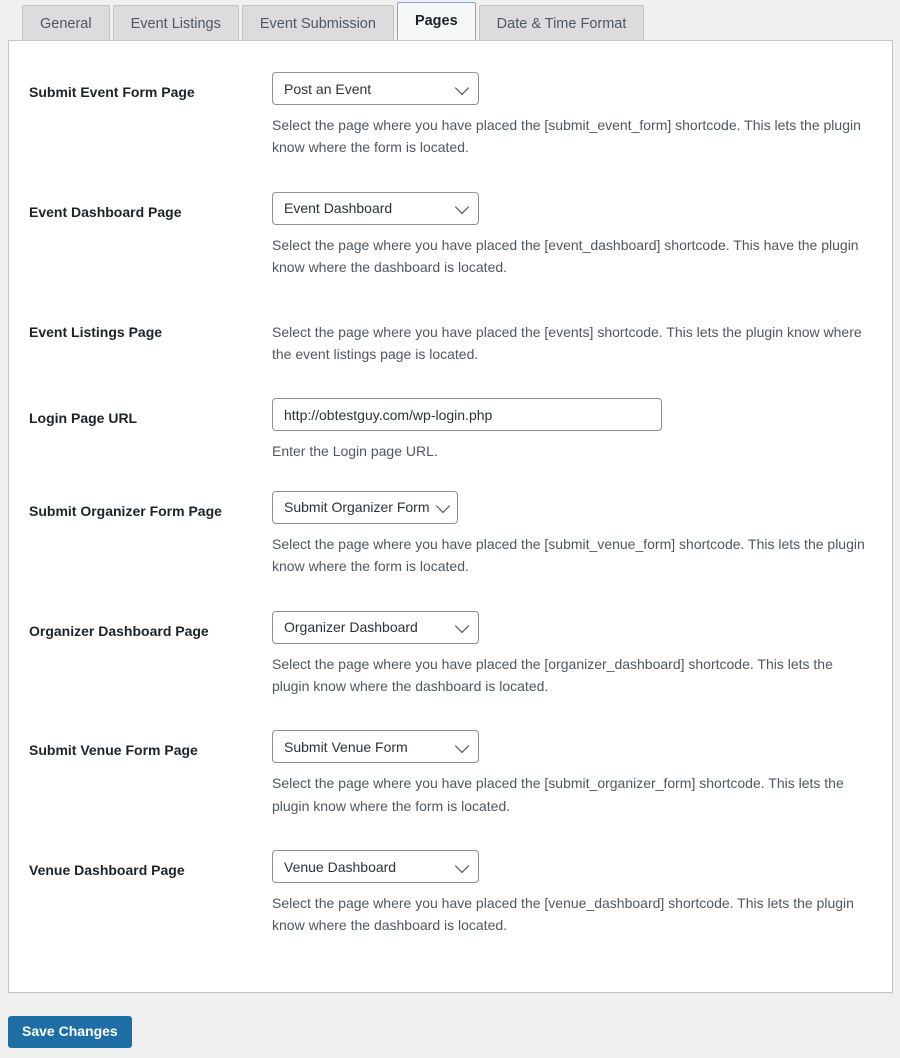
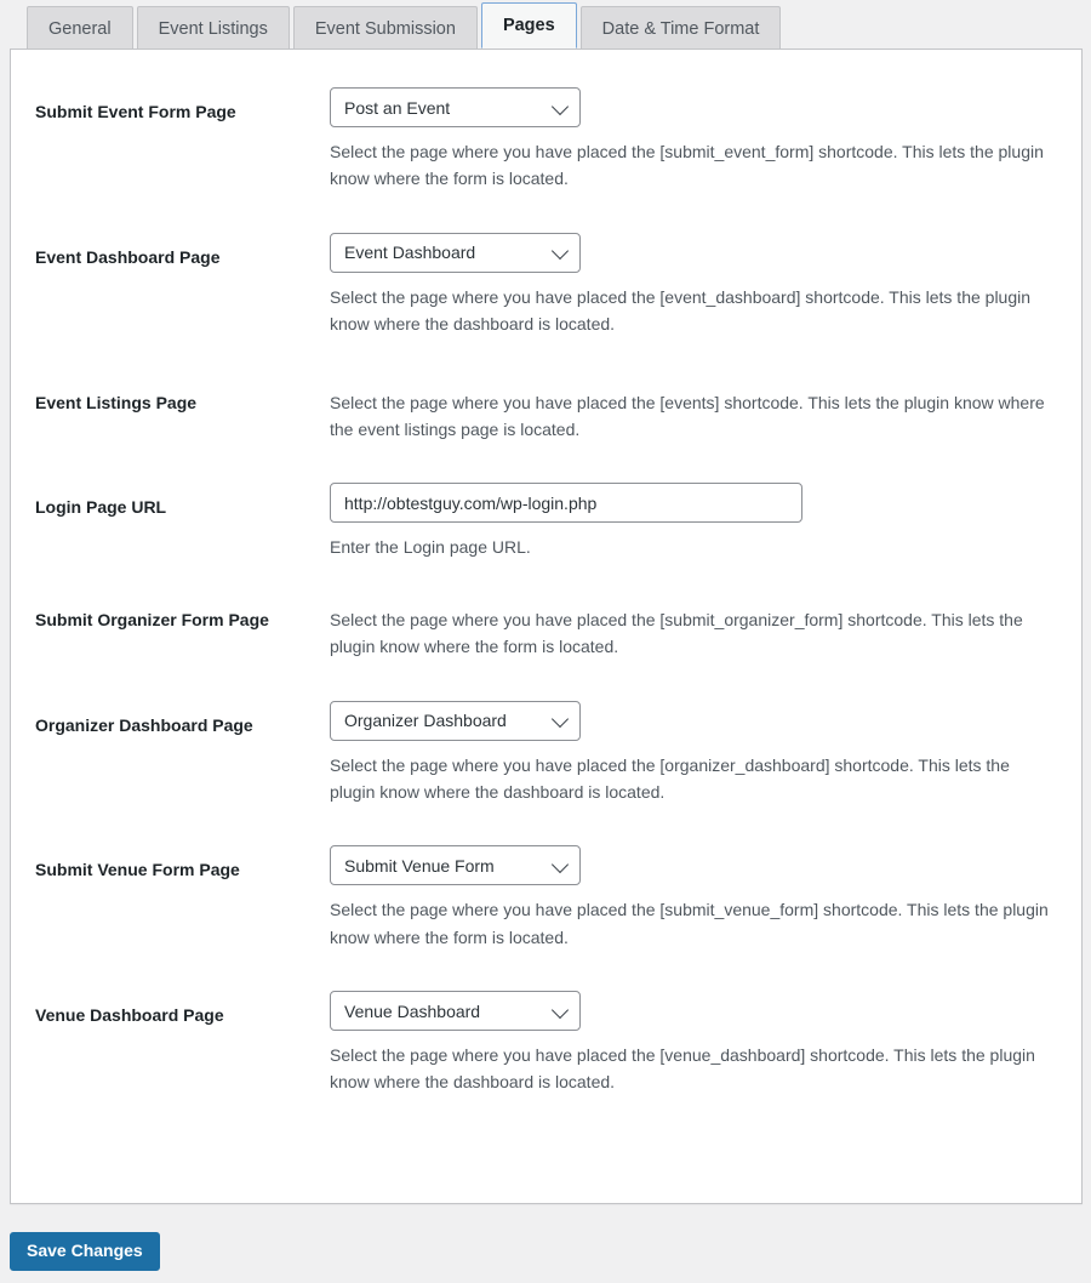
  General
  Event Listings
  Event Submission
  Pages
  Date & Time Format
  Submit Event Form Page
  Post an Event
  Select the page where you have placed the [submit_event_form] shortcode. This lets the plugin know where the form is located.
  Event Dashboard Page
  Event Dashboard
- Select the page where you have placed the [event_dashboard] shortcode. This have the plugin know where the dashboard is located.
+ Select the page where you have placed the [event_dashboard] shortcode. This lets the plugin know where the dashboard is located.
  Event Listings Page
  Select the page where you have placed the [events] shortcode. This lets the plugin know where the event listings page is located.
  Login Page URL
  http://obtestguy.com/wp-login.php
  Enter the Login page URL.
  Submit Organizer Form Page
- Submit Organizer Form
- Select the page where you have placed the [submit_venue_form] shortcode. This lets the plugin know where the form is located.
+ Select the page where you have placed the [submit_organizer_form] shortcode. This lets the plugin know where the form is located.
  Organizer Dashboard Page
  Organizer Dashboard
  Select the page where you have placed the [organizer_dashboard] shortcode. This lets the plugin know where the dashboard is located.
  Submit Venue Form Page
  Submit Venue Form
- Select the page where you have placed the [submit_organizer_form] shortcode. This lets the plugin know where the form is located.
+ Select the page where you have placed the [submit_venue_form] shortcode. This lets the plugin know where the form is located.
  Venue Dashboard Page
  Venue Dashboard
  Select the page where you have placed the [venue_dashboard] shortcode. This lets the plugin know where the dashboard is located.
  Save Changes
